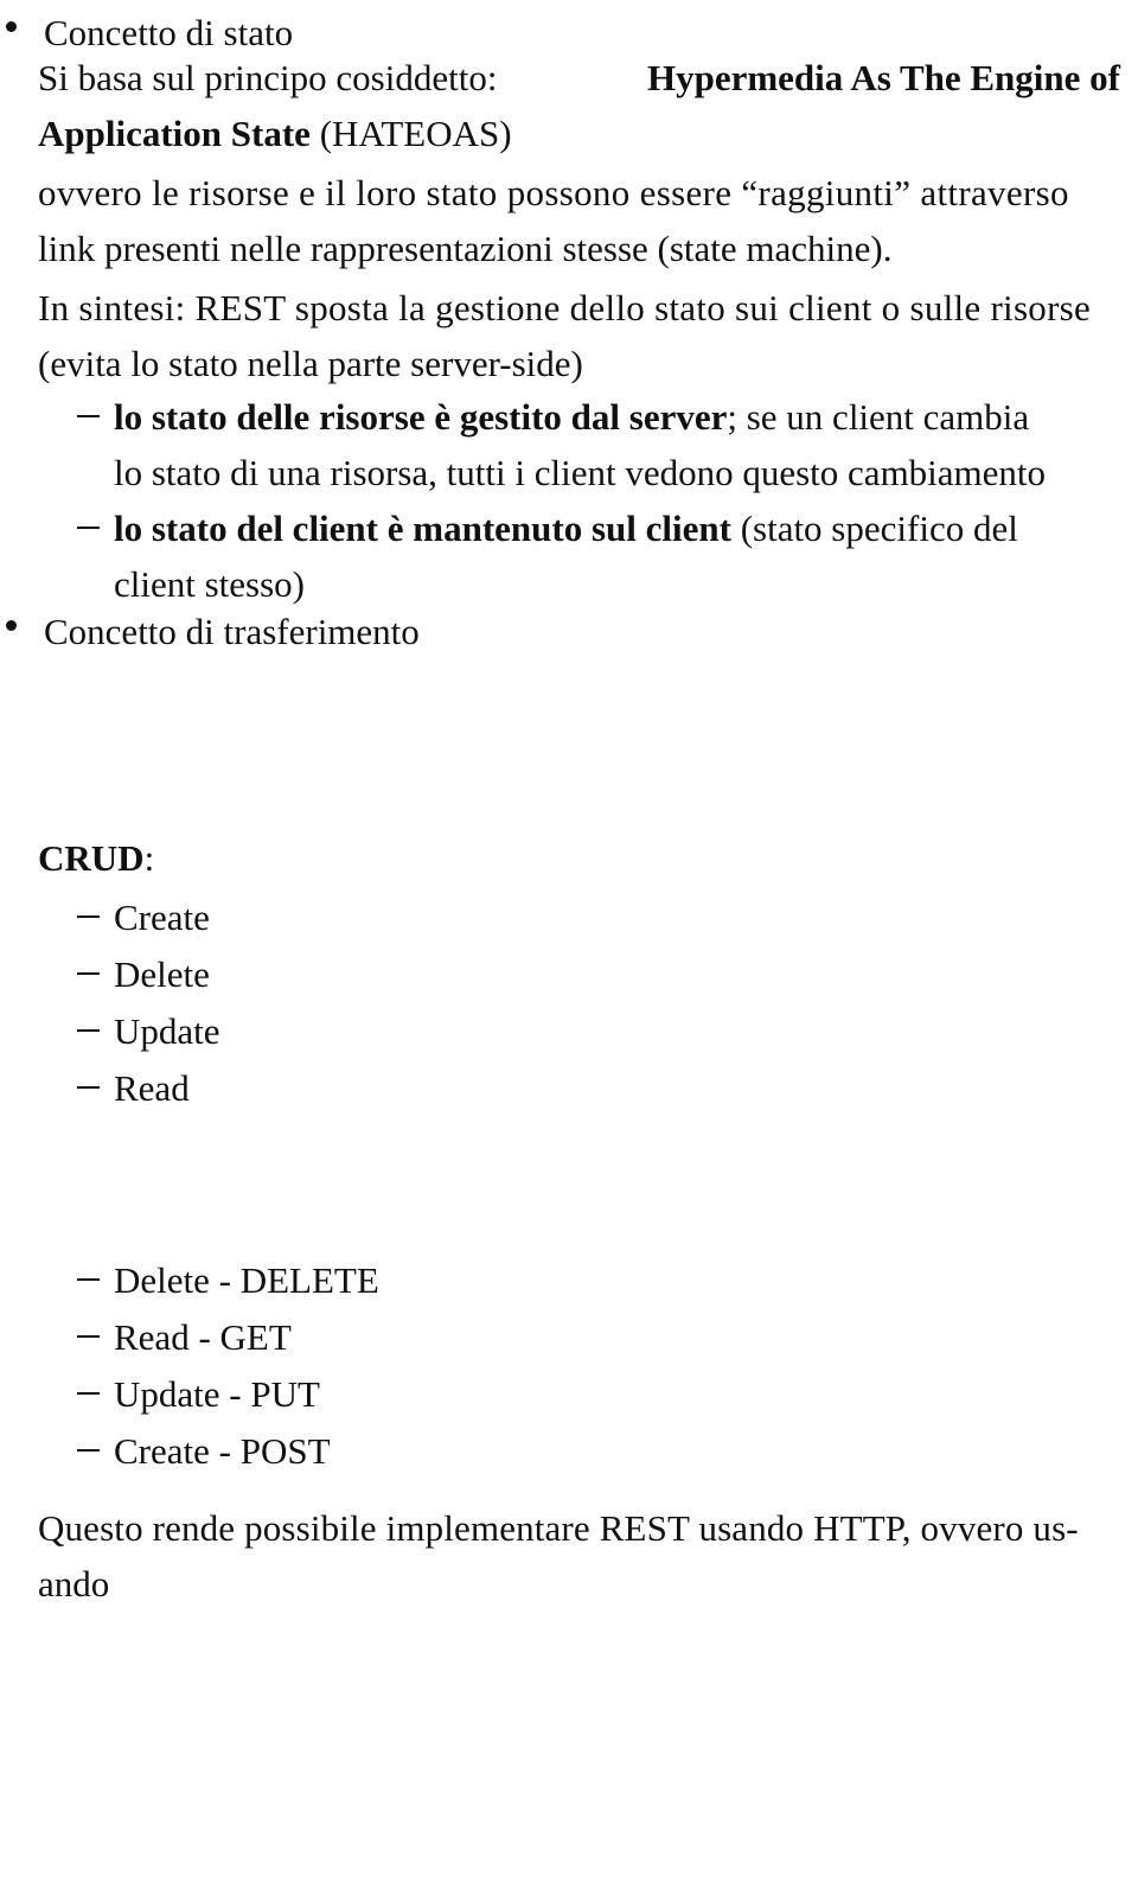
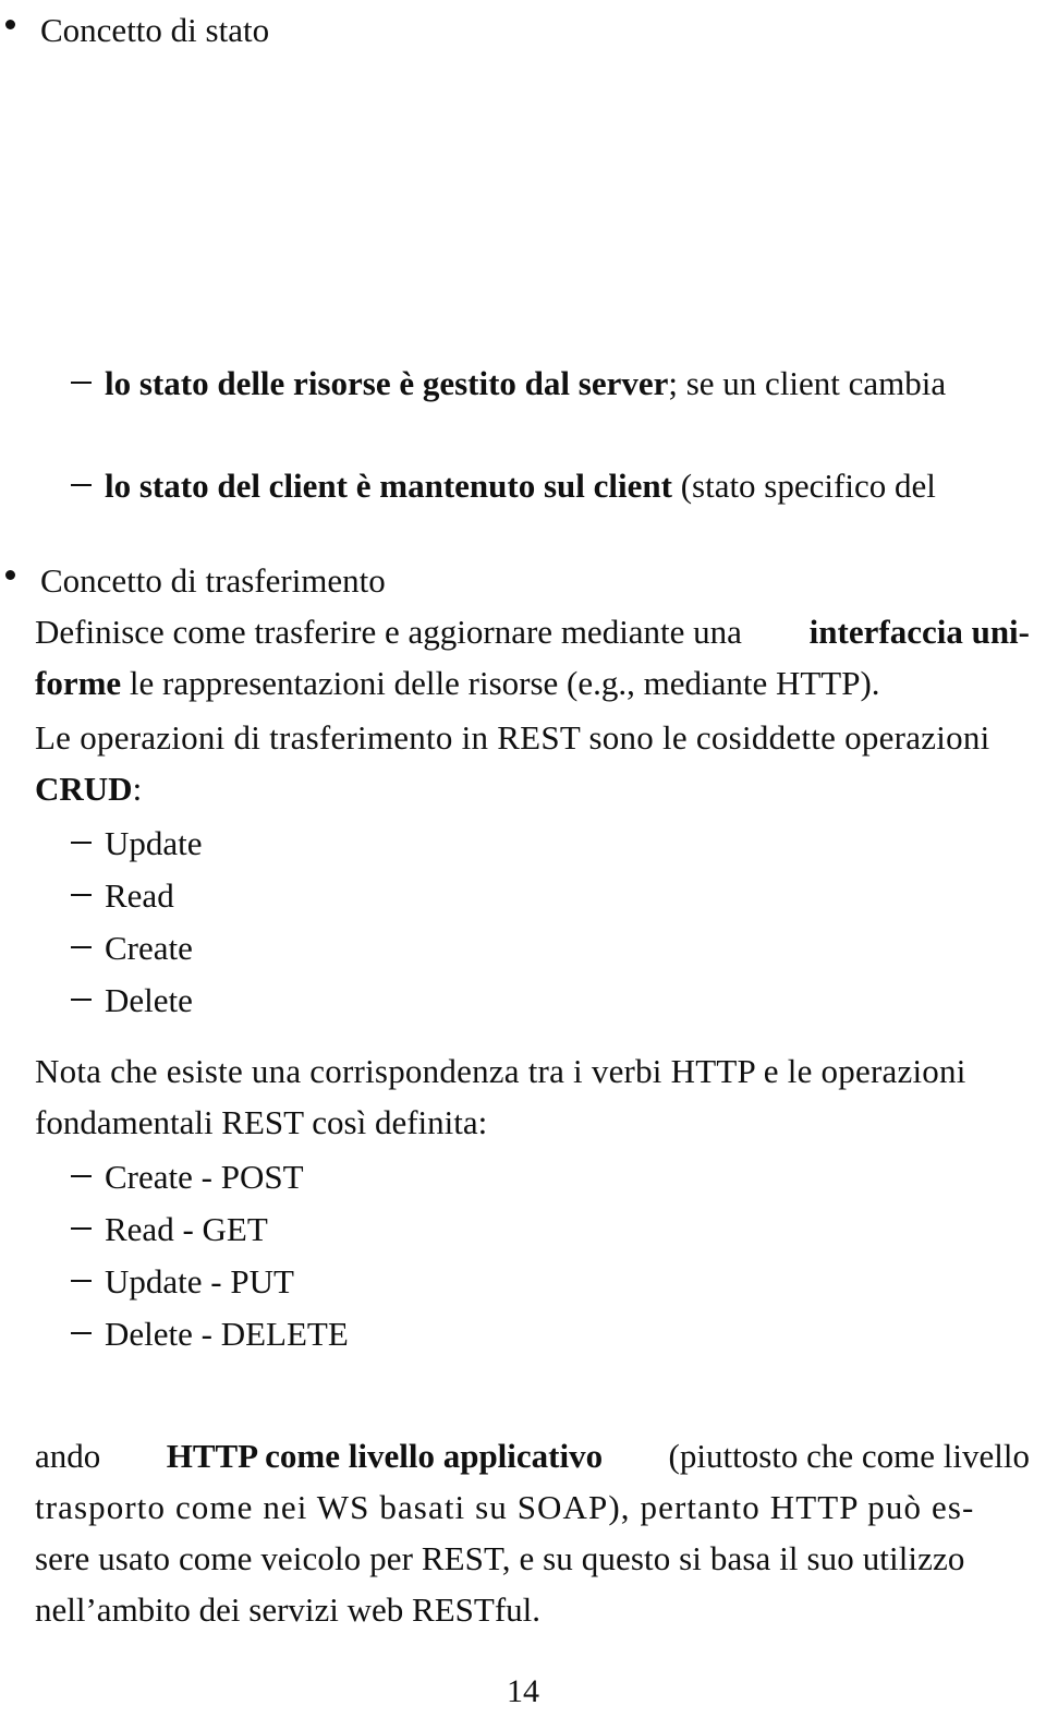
  Concetto di stato
- Si basa sul principo cosiddetto:
- Hypermedia As The Engine of
- Application State (HATEOAS)
- ovvero le risorse e il loro stato possono essere “raggiunti” attraverso
- link presenti nelle rappresentazioni stesse (state machine).
- In sintesi: REST sposta la gestione dello stato sui client o sulle risorse
- (evita lo stato nella parte server-side)
  lo stato delle risorse è gestito dal server; se un client cambia
- lo stato di una risorsa, tutti i client vedono questo cambiamento
  lo stato del client è mantenuto sul client (stato specifico del
- client stesso)
  Concetto di trasferimento
+ Definisce come trasferire e aggiornare mediante una
+ interfaccia uni-
+ forme le rappresentazioni delle risorse (e.g., mediante HTTP).
+ Le operazioni di trasferimento in REST sono le cosiddette operazioni
  CRUD:
- Create
+ Update
- Delete
+ Read
- Update
+ Create
- Read
+ Delete
+ Nota che esiste una corrispondenza tra i verbi HTTP e le operazioni
+ fondamentali REST così definita:
- Delete - DELETE
+ Create - POST
  Read - GET
  Update - PUT
- Create - POST
+ Delete - DELETE
- Questo rende possibile implementare REST usando HTTP, ovvero us-
  ando
+ HTTP come livello applicativo
+ (piuttosto che come livello
+ trasporto come nei WS basati su SOAP), pertanto HTTP può es-
+ sere usato come veicolo per REST, e su questo si basa il suo utilizzo
+ nell’ambito dei servizi web RESTful.
+ 14
